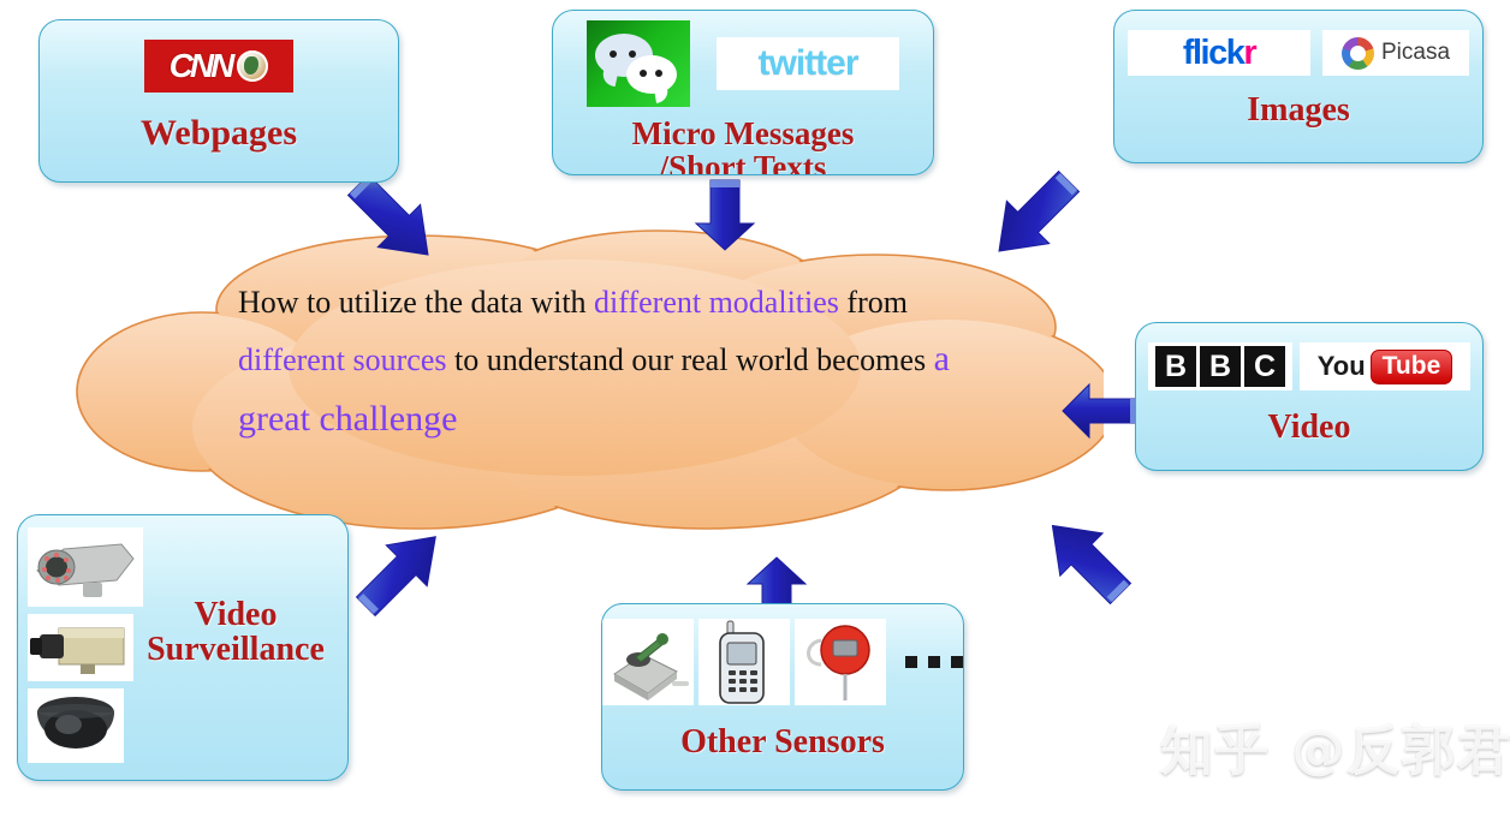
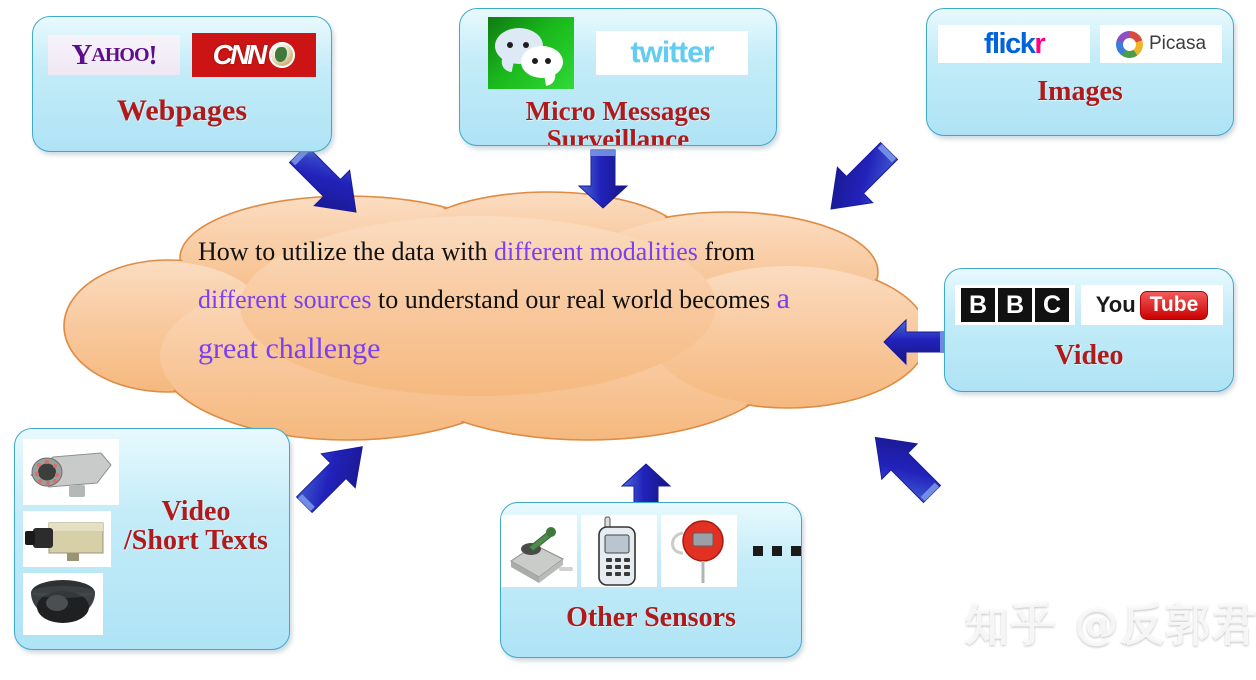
  How to utilize the data with different modalities from different sources to understand our real world becomes a great challenge
+ Y
+ AHOO
+ !
  CNN
  Webpages
  twitter
  Micro Messages
- /Short Texts
+ Surveillance
  flick
  r
  Picasa
  Images
  B
  B
  C
  You
  Tube
  Video
  Other Sensors
  Video
- Surveillance
+ /Short Texts
  知乎 @反郭君
